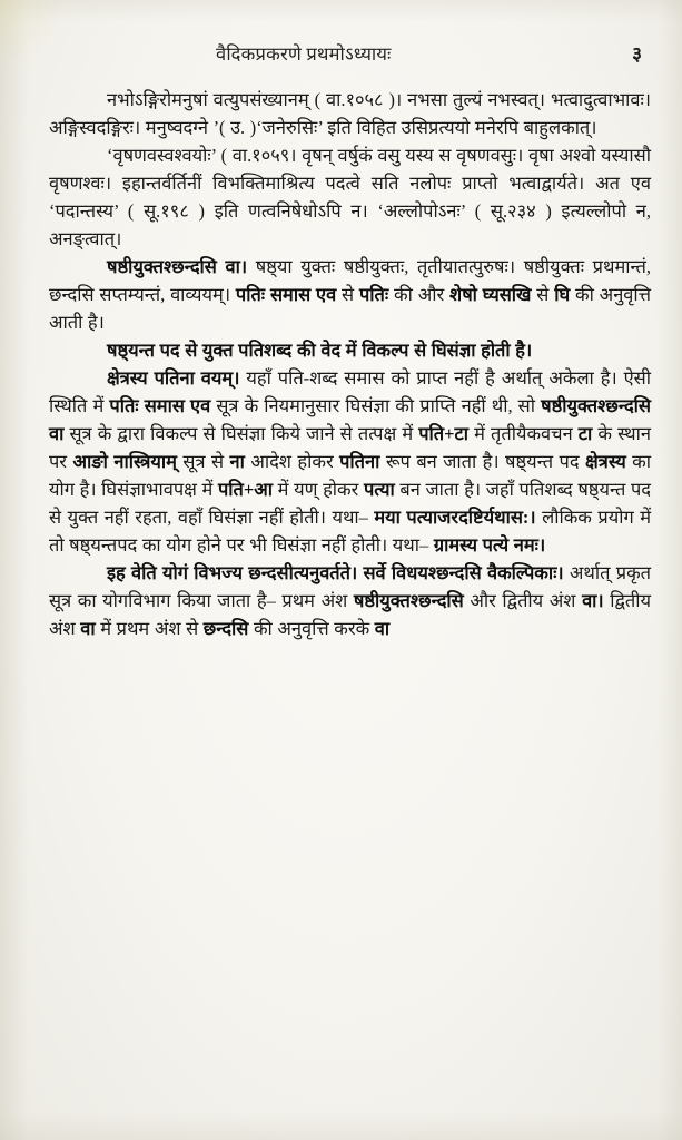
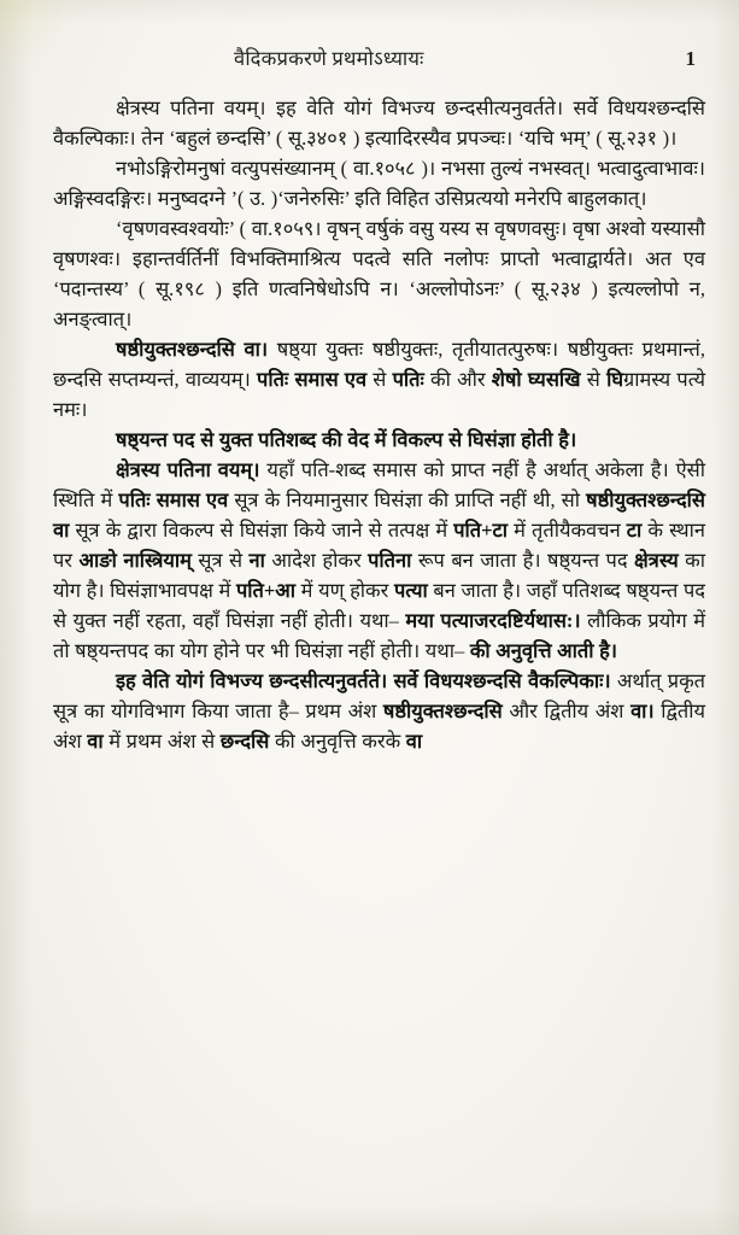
  वैदिकप्रकरणे प्रथमोऽध्यायः
- ३
+ 1
+ क्षेत्रस्य पतिना वयम्। इह वेति योगं विभज्य छन्दसीत्यनुवर्तते। सर्वे विधयश्छन्दसि वैकल्पिकाः। तेन ‘बहुलं छन्दसि’ ( सू.३४०१ ) इत्यादिरस्यैव प्रपञ्चः। ‘यचि भम्’ ( सू.२३१ )।
  नभोऽङ्गिरोमनुषां वत्युपसंख्यानम् ( वा.१०५८ )। नभसा तुल्यं नभस्वत्। भत्वादुत्वाभावः। अङ्गिस्वदङ्गिरः। मनुष्वदग्ने ’( उ. )‘जनेरुसिः’ इति विहित उसिप्रत्ययो मनेरपि बाहुलकात्।
  ‘वृषणवस्वश्वयोः’ ( वा.१०५९। वृषन् वर्षुकं वसु यस्य स वृषणवसुः। वृषा अश्वो यस्यासौ वृषणश्वः। इहान्तर्वर्तिनीं विभक्तिमाश्रित्य पदत्वे सति नलोपः प्राप्तो भत्वाद्वार्यते। अत एव ‘पदान्तस्य’ ( सू.१९८ ) इति णत्वनिषेधोऽपि न। ‘अल्लोपोऽनः’ ( सू.२३४ ) इत्यल्लोपो न, अनङ्त्वात्।
- षष्ठीयुक्तश्छन्दसि वा। षष्ठ्या युक्तः षष्ठीयुक्तः, तृतीयातत्पुरुषः। षष्ठीयुक्तः प्रथमान्तं, छन्दसि सप्तम्यन्तं, वाव्ययम्। पतिः समास एव से पतिः की और शेषो घ्यसखि से घि की अनुवृत्ति आती है।
+ षष्ठीयुक्तश्छन्दसि वा। षष्ठ्या युक्तः षष्ठीयुक्तः, तृतीयातत्पुरुषः। षष्ठीयुक्तः प्रथमान्तं, छन्दसि सप्तम्यन्तं, वाव्ययम्। पतिः समास एव से पतिः की और शेषो घ्यसखि से घिग्रामस्य पत्ये नमः।
  षष्ठ्यन्त पद से युक्त पतिशब्द की वेद में विकल्प से घिसंज्ञा होती है।
- क्षेत्रस्य पतिना वयम्। यहाँ पति-शब्द समास को प्राप्त नहीं है अर्थात् अकेला है। ऐसी स्थिति में पतिः समास एव सूत्र के नियमानुसार घिसंज्ञा की प्राप्ति नहीं थी, सो षष्ठीयुक्तश्छन्दसि वा सूत्र के द्वारा विकल्प से घिसंज्ञा किये जाने से तत्पक्ष में पति+टा में तृतीयैकवचन टा के स्थान पर आङो नास्त्रियाम् सूत्र से ना आदेश होकर पतिना रूप बन जाता है। षष्ठ्यन्त पद क्षेत्रस्य का योग है। घिसंज्ञाभावपक्ष में पति+आ में यण् होकर पत्या बन जाता है। जहाँ पतिशब्द षष्ठ्यन्त पद से युक्त नहीं रहता, वहाँ घिसंज्ञा नहीं होती। यथा– मया पत्याजरदष्टिर्यथास:। लौकिक प्रयोग में तो षष्ठ्यन्तपद का योग होने पर भी घिसंज्ञा नहीं होती। यथा– ग्रामस्य पत्ये नमः।
+ क्षेत्रस्य पतिना वयम्। यहाँ पति-शब्द समास को प्राप्त नहीं है अर्थात् अकेला है। ऐसी स्थिति में पतिः समास एव सूत्र के नियमानुसार घिसंज्ञा की प्राप्ति नहीं थी, सो षष्ठीयुक्तश्छन्दसि वा सूत्र के द्वारा विकल्प से घिसंज्ञा किये जाने से तत्पक्ष में पति+टा में तृतीयैकवचन टा के स्थान पर आङो नास्त्रियाम् सूत्र से ना आदेश होकर पतिना रूप बन जाता है। षष्ठ्यन्त पद क्षेत्रस्य का योग है। घिसंज्ञाभावपक्ष में पति+आ में यण् होकर पत्या बन जाता है। जहाँ पतिशब्द षष्ठ्यन्त पद से युक्त नहीं रहता, वहाँ घिसंज्ञा नहीं होती। यथा– मया पत्याजरदष्टिर्यथास:। लौकिक प्रयोग में तो षष्ठ्यन्तपद का योग होने पर भी घिसंज्ञा नहीं होती। यथा– की अनुवृत्ति आती है।
  इह वेति योगं विभज्य छन्दसीत्यनुवर्तते। सर्वे विधयश्छन्दसि वैकल्पिकाः। अर्थात् प्रकृत सूत्र का योगविभाग किया जाता है– प्रथम अंश षष्ठीयुक्तश्छन्दसि और द्वितीय अंश वा। द्वितीय अंश वा में प्रथम अंश से छन्दसि की अनुवृत्ति करके वा
